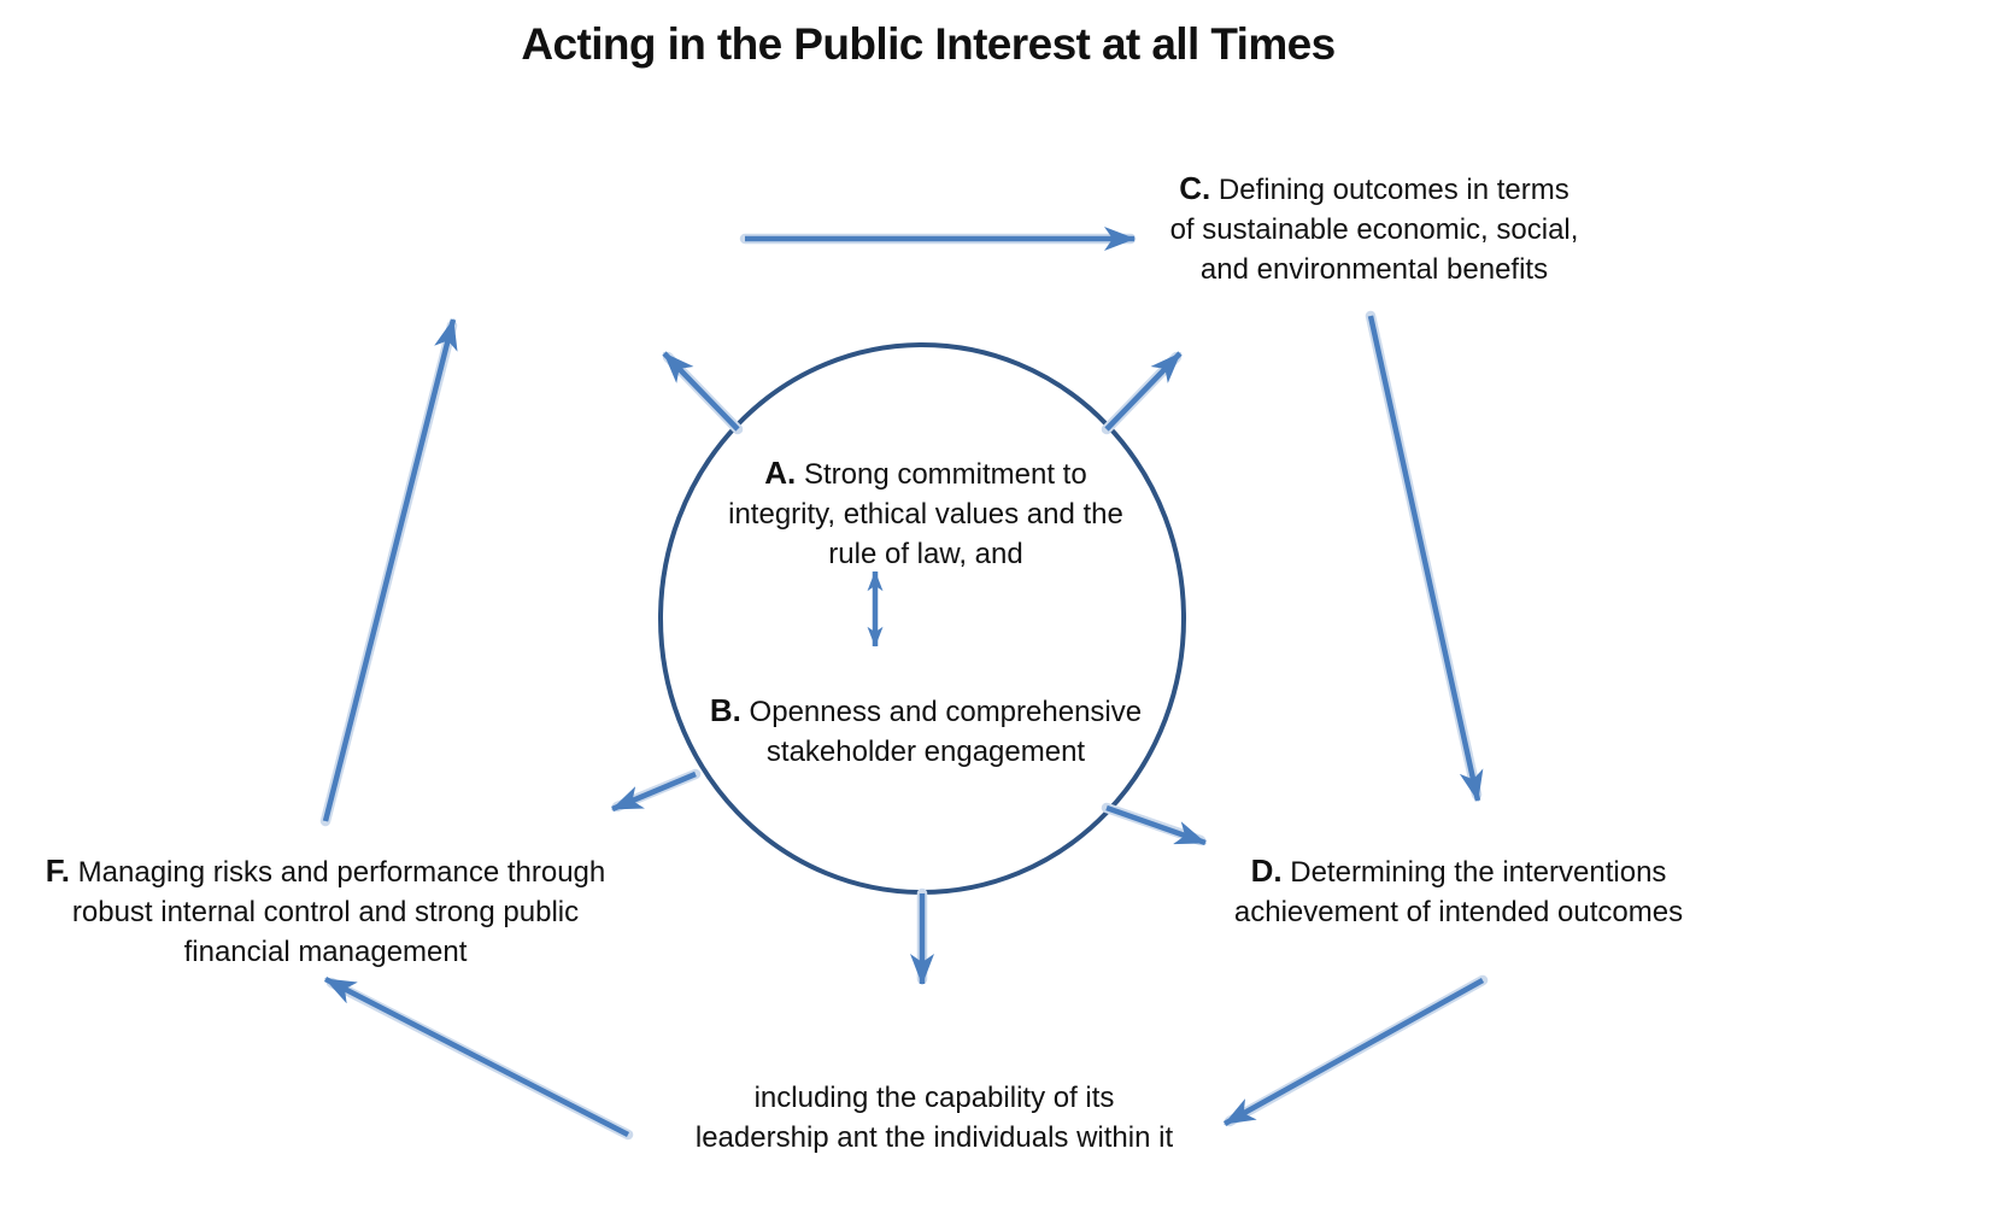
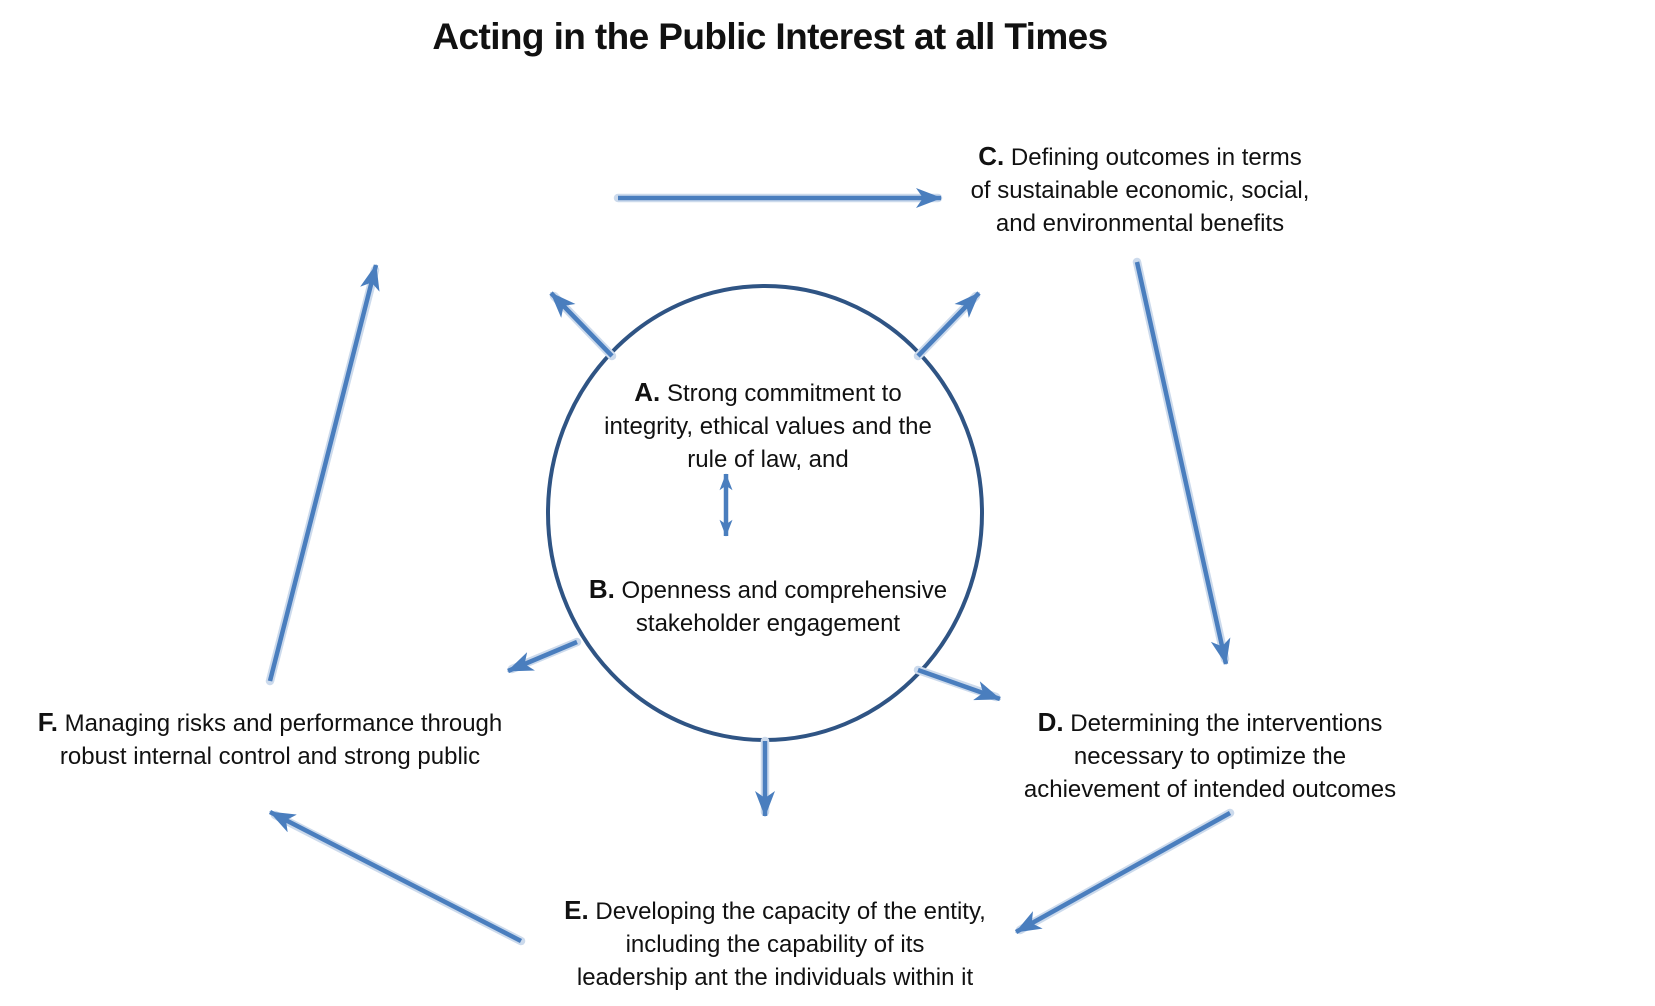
  Acting in the Public Interest at all Times
  C. Defining outcomes in terms
  of sustainable economic, social,
  and environmental benefits
  A. Strong commitment to
  integrity, ethical values and the
  rule of law, and
  B. Openness and comprehensive
  stakeholder engagement
  F. Managing risks and performance through
  robust internal control and strong public
- financial management
  D. Determining the interventions
+ necessary to optimize the
  achievement of intended outcomes
+ E. Developing the capacity of the entity,
  including the capability of its
  leadership ant the individuals within it
